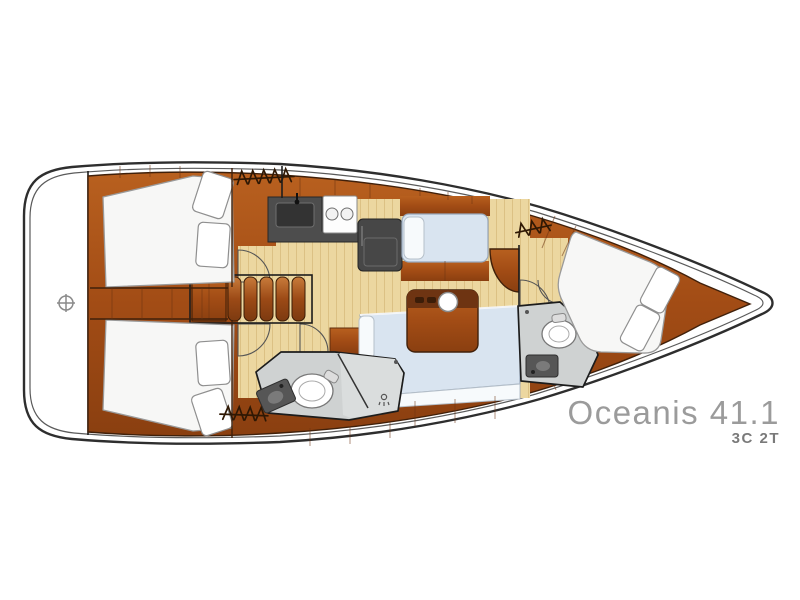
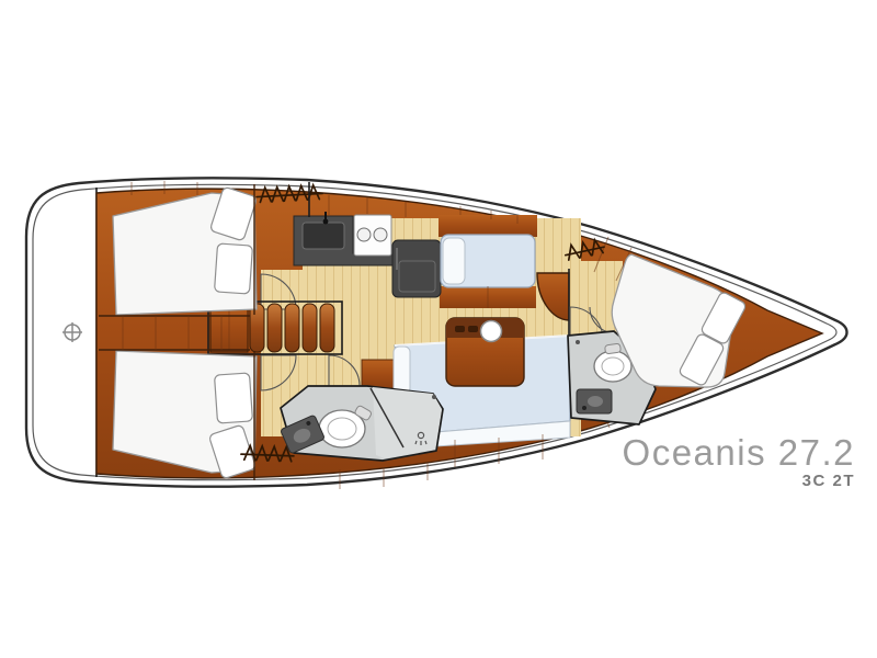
- Oceanis 41.1
+ Oceanis 27.2
  3C 2T
